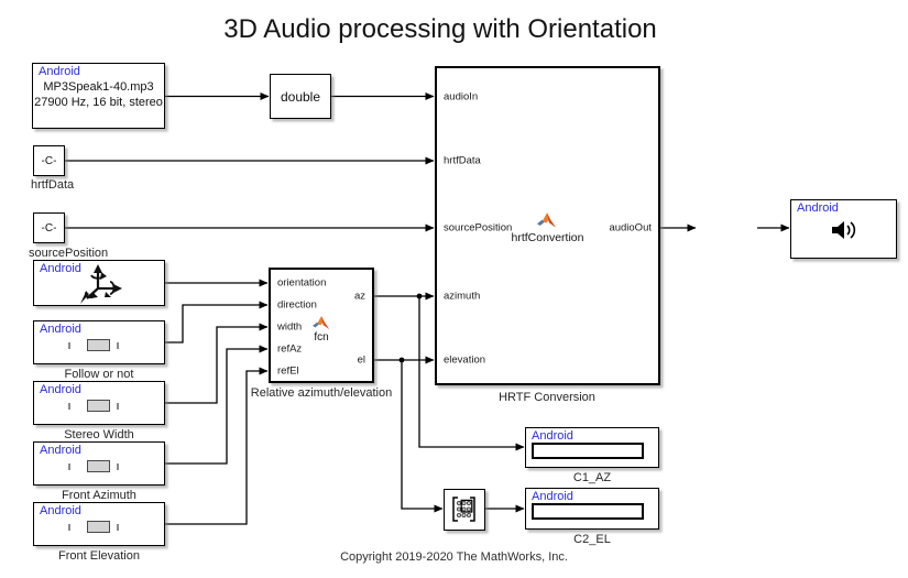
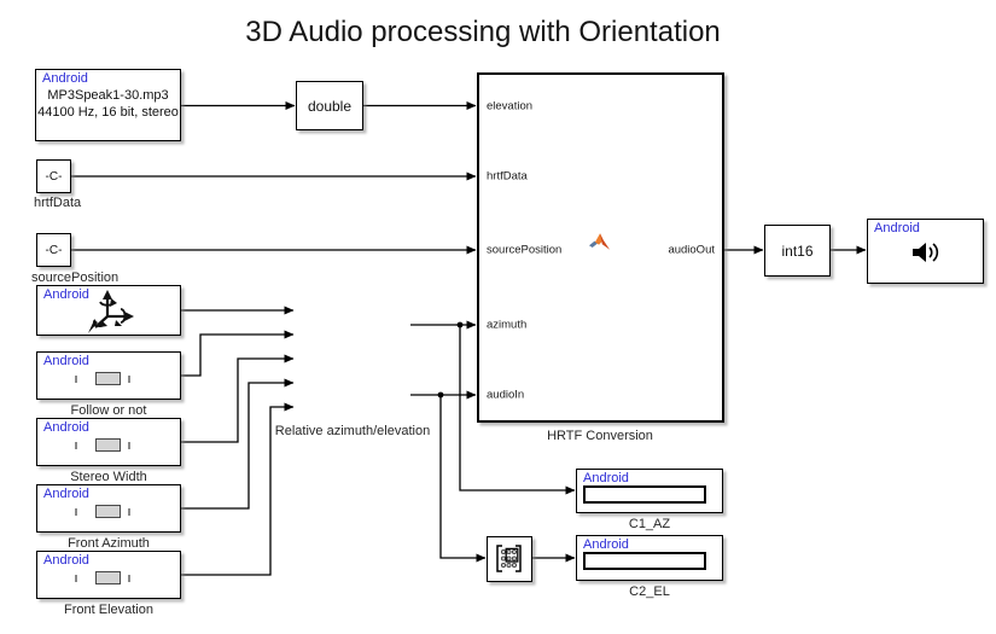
  3D Audio processing with Orientation
  Android
- MP3Speak1-40.mp3
+ MP3Speak1-30.mp3
- 27900 Hz, 16 bit, stereo
+ 44100 Hz, 16 bit, stereo
  double
  -C-
  hrtfData
  -C-
  sourcePosition
  Android
  Android
  Follow or not
  Android
  Stereo Width
  Android
  Front Azimuth
  Android
  Front Elevation
- orientation
- direction
- width
- refAz
- refEl
- az
- el
- fcn
  Relative azimuth/elevation
- audioIn
+ elevation
  hrtfData
  sourcePosition
  azimuth
- elevation
+ audioIn
  audioOut
- hrtfConvertion
  HRTF Conversion
+ int16
  Android
  Android
  C1_AZ
  Android
  C2_EL
- Copyright 2019-2020 The MathWorks, Inc.
